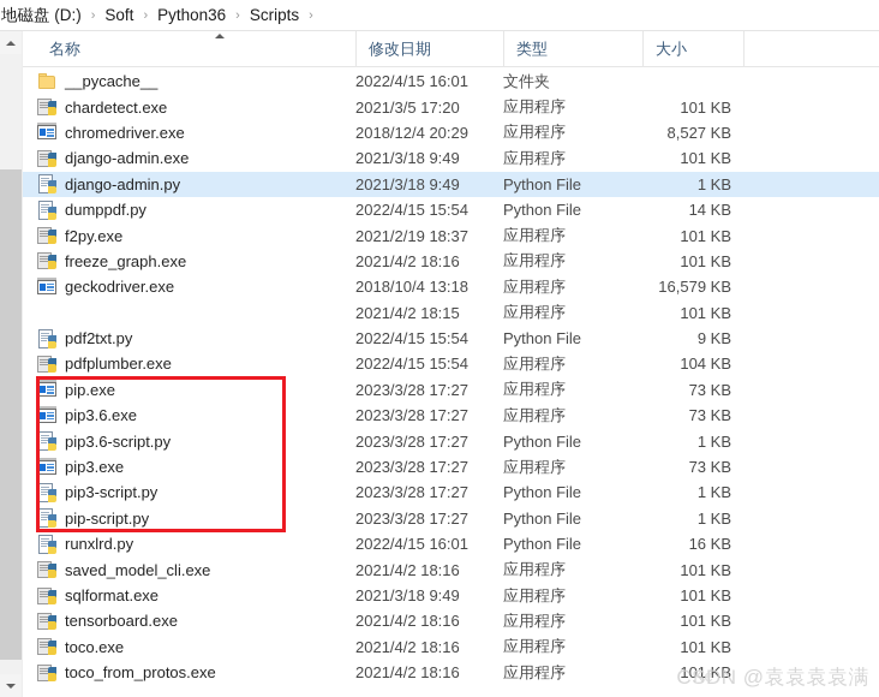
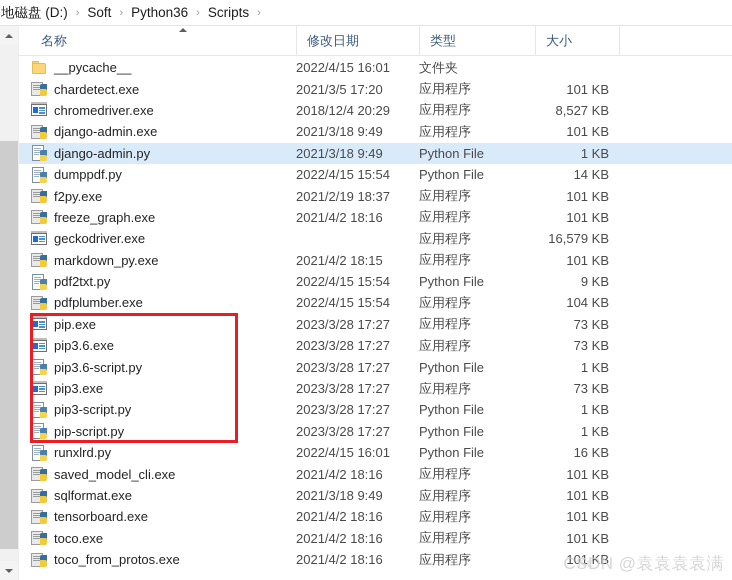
  地磁盘 (D:)
  ›
  Soft
  ›
  Python36
  ›
  Scripts
  ›
  名称
  修改日期
  类型
  大小
  __pycache__
  2022/4/15 16:01
  文件夹
  chardetect.exe
  2021/3/5 17:20
  应用程序
  101 KB
  chromedriver.exe
  2018/12/4 20:29
  应用程序
  8,527 KB
  django-admin.exe
  2021/3/18 9:49
  应用程序
  101 KB
  django-admin.py
  2021/3/18 9:49
  Python File
  1 KB
  dumppdf.py
  2022/4/15 15:54
  Python File
  14 KB
  f2py.exe
  2021/2/19 18:37
  应用程序
  101 KB
  freeze_graph.exe
  2021/4/2 18:16
  应用程序
  101 KB
  geckodriver.exe
- 2018/10/4 13:18
  应用程序
  16,579 KB
+ markdown_py.exe
  2021/4/2 18:15
  应用程序
  101 KB
  pdf2txt.py
  2022/4/15 15:54
  Python File
  9 KB
  pdfplumber.exe
  2022/4/15 15:54
  应用程序
  104 KB
  pip.exe
  2023/3/28 17:27
  应用程序
  73 KB
  pip3.6.exe
  2023/3/28 17:27
  应用程序
  73 KB
  pip3.6-script.py
  2023/3/28 17:27
  Python File
  1 KB
  pip3.exe
  2023/3/28 17:27
  应用程序
  73 KB
  pip3-script.py
  2023/3/28 17:27
  Python File
  1 KB
  pip-script.py
  2023/3/28 17:27
  Python File
  1 KB
  runxlrd.py
  2022/4/15 16:01
  Python File
  16 KB
  saved_model_cli.exe
  2021/4/2 18:16
  应用程序
  101 KB
  sqlformat.exe
  2021/3/18 9:49
  应用程序
  101 KB
  tensorboard.exe
  2021/4/2 18:16
  应用程序
  101 KB
  toco.exe
  2021/4/2 18:16
  应用程序
  101 KB
  toco_from_protos.exe
  2021/4/2 18:16
  应用程序
  101 KB
  CSDN @袁袁袁袁满
  Ke
